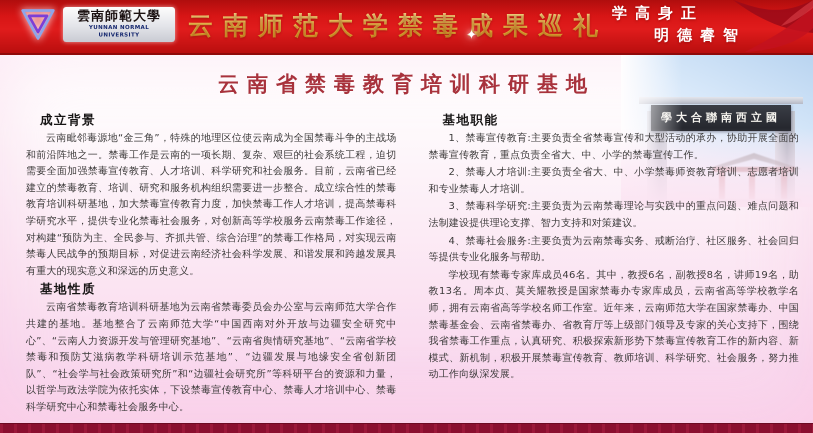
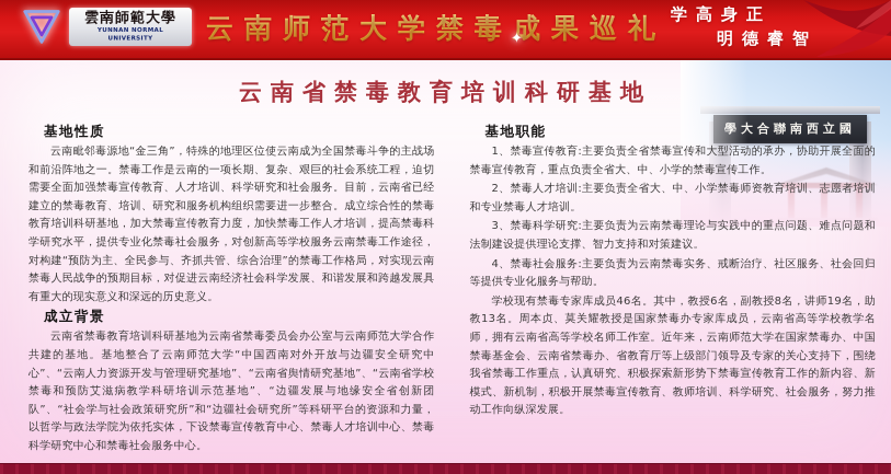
  雲南師範大學
  云南师范大学禁毒成果巡礼
  ✦
  学高身正
  明德睿智
  云南省禁毒教育培训科研基地
- 成立背景
+ 基地性质
  云南毗邻毒源地“金三角”，特殊的地理区位使云南成为全国禁毒斗争的主战场和前沿阵地之一。禁毒工作是云南的一项长期、复杂、艰巨的社会系统工程，迫切需要全面加强禁毒宣传教育、人才培训、科学研究和社会服务。目前，云南省已经建立的禁毒教育、培训、研究和服务机构组织需要进一步整合。成立综合性的禁毒教育培训科研基地，加大禁毒宣传教育力度，加快禁毒工作人才培训，提高禁毒科学研究水平，提供专业化禁毒社会服务，对创新高等学校服务云南禁毒工作途径，对构建“预防为主、全民参与、齐抓共管、综合治理”的禁毒工作格局，对实现云南禁毒人民战争的预期目标，对促进云南经济社会科学发展、和谐发展和跨越发展具有重大的现实意义和深远的历史意义。
- 基地性质
+ 成立背景
  云南省禁毒教育培训科研基地为云南省禁毒委员会办公室与云南师范大学合作共建的基地。基地整合了云南师范大学“中国西南对外开放与边疆安全研究中心”、“云南人力资源开发与管理研究基地”、“云南省舆情研究基地”、“云南省学校禁毒和预防艾滋病教学科研培训示范基地”、“边疆发展与地缘安全省创新团队”、“社会学与社会政策研究所”和“边疆社会研究所”等科研平台的资源和力量，以哲学与政法学院为依托实体，下设禁毒宣传教育中心、禁毒人才培训中心、禁毒科学研究中心和禁毒社会服务中心。
  基地职能
  1、禁毒宣传教育:主要负责全省禁毒宣传和大型活动的承办，协助开展全面的禁毒宣传教育，重点负责全省大、中、小学的禁毒宣传工作。
  2、禁毒人才培训:主要负责全省大、中、小学禁毒师资教育培训、志愿者培训和专业禁毒人才培训。
  3、禁毒科学研究:主要负责为云南禁毒理论与实践中的重点问题、难点问题和法制建设提供理论支撑、智力支持和对策建议。
  4、禁毒社会服务:主要负责为云南禁毒实务、戒断治疗、社区服务、社会回归等提供专业化服务与帮助。
  学校现有禁毒专家库成员46名。其中，教授6名，副教授8名，讲师19名，助教13名。周本贞、莫关耀教授是国家禁毒办专家库成员，云南省高等学校教学名师，拥有云南省高等学校名师工作室。近年来，云南师范大学在国家禁毒办、中国禁毒基金会、云南省禁毒办、省教育厅等上级部门领导及专家的关心支持下，围绕我省禁毒工作重点，认真研究、积极探索新形势下禁毒宣传教育工作的新内容、新模式、新机制，积极开展禁毒宣传教育、教师培训、科学研究、社会服务，努力推动工作向纵深发展。
